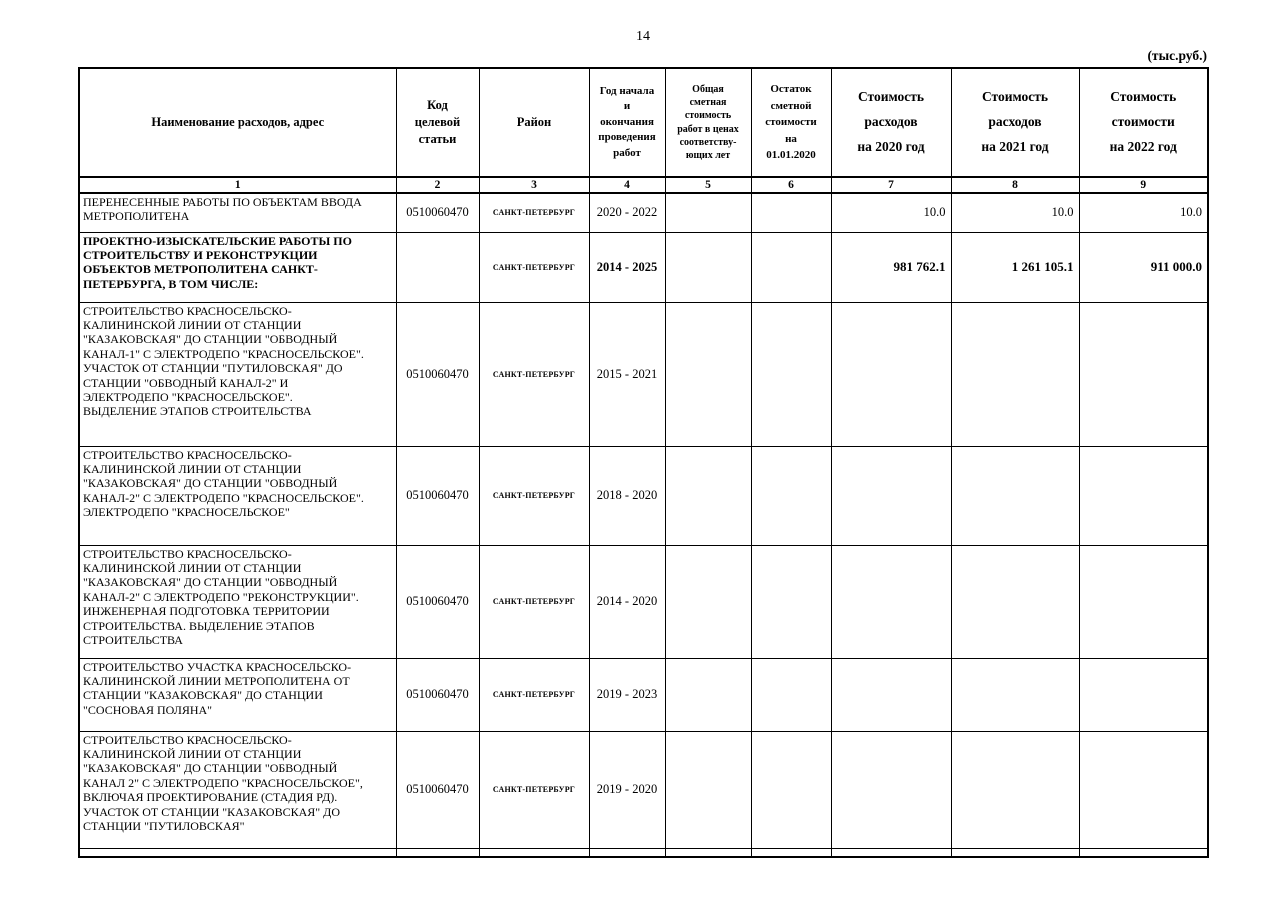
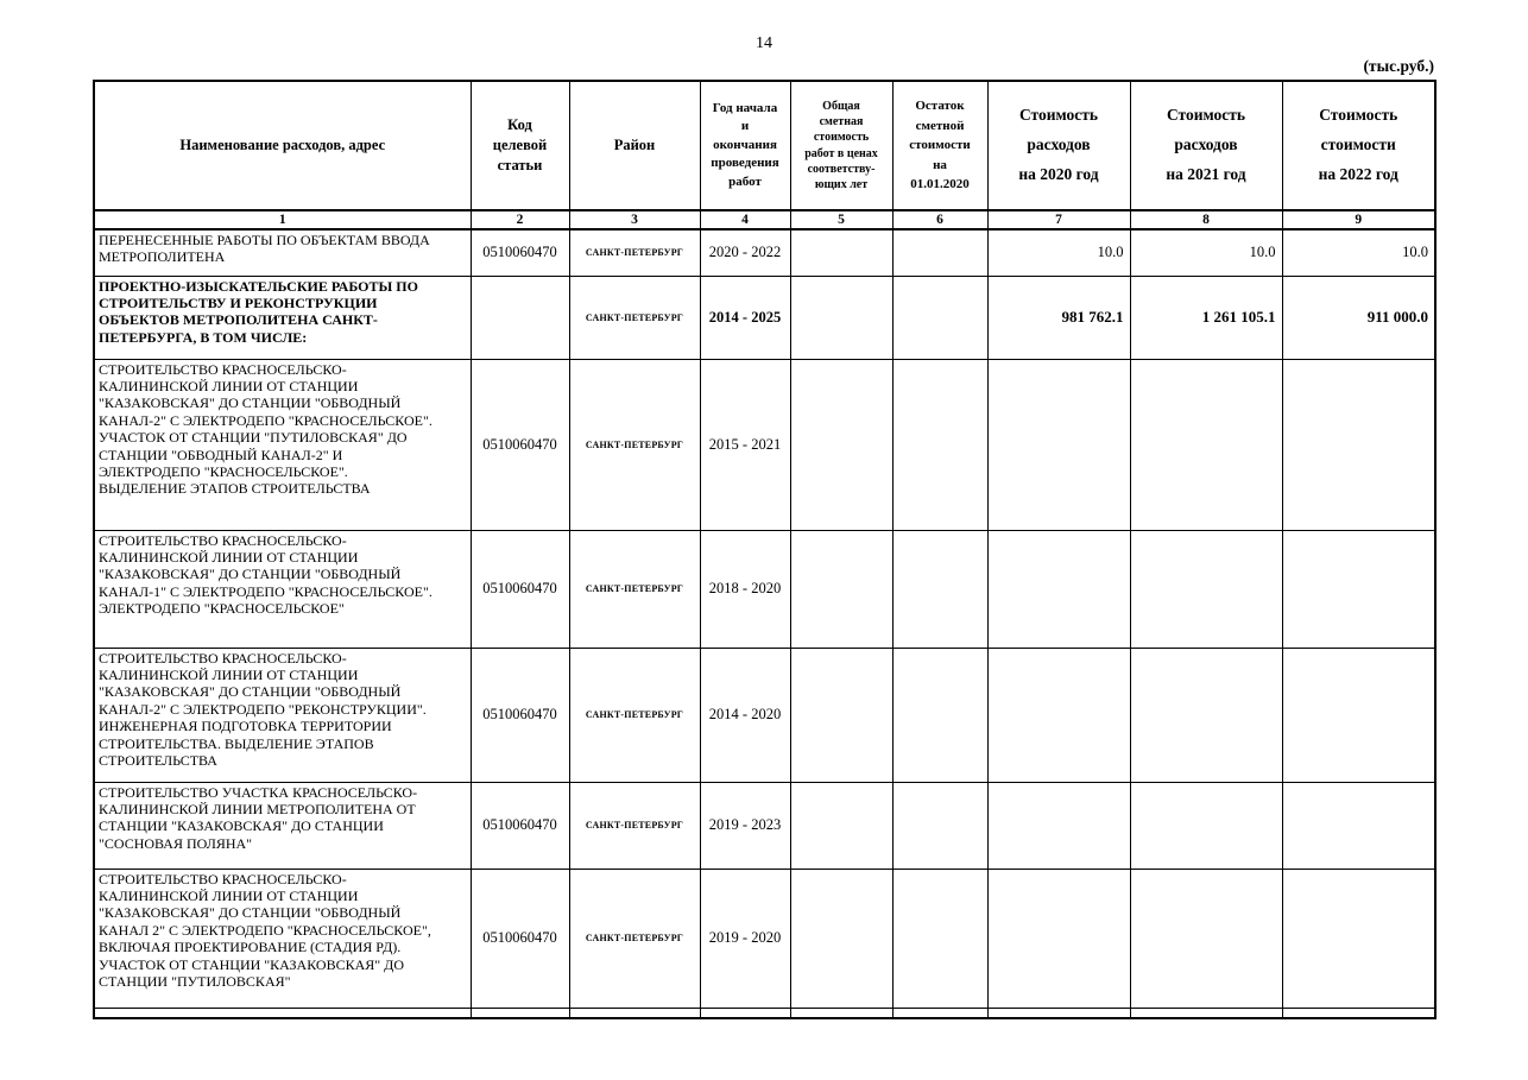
  14
  (тыс.руб.)
  Наименование расходов, адрес	Код целевой статьи	Район	Год начала и окончания проведения работ	Общая сметная стоимость работ в ценах соответству- ющих лет	Остаток сметной стоимости на 01.01.2020	Стоимость расходов на 2020 год	Стоимость расходов на 2021 год	Стоимость стоимости на 2022 год
  1	2	3	4	5	6	7	8	9
  ПЕРЕНЕСЕННЫЕ РАБОТЫ ПО ОБЪЕКТАМ ВВОДА МЕТРОПОЛИТЕНА	0510060470	САНКТ-ПЕТЕРБУРГ	2020 - 2022			10.0	10.0	10.0
  ПРОЕКТНО-ИЗЫСКАТЕЛЬСКИЕ РАБОТЫ ПО СТРОИТЕЛЬСТВУ И РЕКОНСТРУКЦИИ ОБЪЕКТОВ МЕТРОПОЛИТЕНА САНКТ- ПЕТЕРБУРГА, В ТОМ ЧИСЛЕ:		САНКТ-ПЕТЕРБУРГ	2014 - 2025			981 762.1	1 261 105.1	911 000.0
- СТРОИТЕЛЬСТВО КРАСНОСЕЛЬСКО- КАЛИНИНСКОЙ ЛИНИИ ОТ СТАНЦИИ "КАЗАКОВСКАЯ" ДО СТАНЦИИ "ОБВОДНЫЙ КАНАЛ-1" С ЭЛЕКТРОДЕПО "КРАСНОСЕЛЬСКОЕ". УЧАСТОК ОТ СТАНЦИИ "ПУТИЛОВСКАЯ" ДО СТАНЦИИ "ОБВОДНЫЙ КАНАЛ-2" И ЭЛЕКТРОДЕПО "КРАСНОСЕЛЬСКОЕ". ВЫДЕЛЕНИЕ ЭТАПОВ СТРОИТЕЛЬСТВА	0510060470	САНКТ-ПЕТЕРБУРГ	2015 - 2021
+ СТРОИТЕЛЬСТВО КРАСНОСЕЛЬСКО- КАЛИНИНСКОЙ ЛИНИИ ОТ СТАНЦИИ "КАЗАКОВСКАЯ" ДО СТАНЦИИ "ОБВОДНЫЙ КАНАЛ-2" С ЭЛЕКТРОДЕПО "КРАСНОСЕЛЬСКОЕ". УЧАСТОК ОТ СТАНЦИИ "ПУТИЛОВСКАЯ" ДО СТАНЦИИ "ОБВОДНЫЙ КАНАЛ-2" И ЭЛЕКТРОДЕПО "КРАСНОСЕЛЬСКОЕ". ВЫДЕЛЕНИЕ ЭТАПОВ СТРОИТЕЛЬСТВА	0510060470	САНКТ-ПЕТЕРБУРГ	2015 - 2021
- СТРОИТЕЛЬСТВО КРАСНОСЕЛЬСКО- КАЛИНИНСКОЙ ЛИНИИ ОТ СТАНЦИИ "КАЗАКОВСКАЯ" ДО СТАНЦИИ "ОБВОДНЫЙ КАНАЛ-2" С ЭЛЕКТРОДЕПО "КРАСНОСЕЛЬСКОЕ". ЭЛЕКТРОДЕПО "КРАСНОСЕЛЬСКОЕ"	0510060470	САНКТ-ПЕТЕРБУРГ	2018 - 2020
+ СТРОИТЕЛЬСТВО КРАСНОСЕЛЬСКО- КАЛИНИНСКОЙ ЛИНИИ ОТ СТАНЦИИ "КАЗАКОВСКАЯ" ДО СТАНЦИИ "ОБВОДНЫЙ КАНАЛ-1" С ЭЛЕКТРОДЕПО "КРАСНОСЕЛЬСКОЕ". ЭЛЕКТРОДЕПО "КРАСНОСЕЛЬСКОЕ"	0510060470	САНКТ-ПЕТЕРБУРГ	2018 - 2020
  СТРОИТЕЛЬСТВО КРАСНОСЕЛЬСКО- КАЛИНИНСКОЙ ЛИНИИ ОТ СТАНЦИИ "КАЗАКОВСКАЯ" ДО СТАНЦИИ "ОБВОДНЫЙ КАНАЛ-2" С ЭЛЕКТРОДЕПО "РЕКОНСТРУКЦИИ". ИНЖЕНЕРНАЯ ПОДГОТОВКА ТЕРРИТОРИИ СТРОИТЕЛЬСТВА. ВЫДЕЛЕНИЕ ЭТАПОВ СТРОИТЕЛЬСТВА	0510060470	САНКТ-ПЕТЕРБУРГ	2014 - 2020
  СТРОИТЕЛЬСТВО УЧАСТКА КРАСНОСЕЛЬСКО- КАЛИНИНСКОЙ ЛИНИИ МЕТРОПОЛИТЕНА ОТ СТАНЦИИ "КАЗАКОВСКАЯ" ДО СТАНЦИИ "СОСНОВАЯ ПОЛЯНА"	0510060470	САНКТ-ПЕТЕРБУРГ	2019 - 2023
  СТРОИТЕЛЬСТВО КРАСНОСЕЛЬСКО- КАЛИНИНСКОЙ ЛИНИИ ОТ СТАНЦИИ "КАЗАКОВСКАЯ" ДО СТАНЦИИ "ОБВОДНЫЙ КАНАЛ 2" С ЭЛЕКТРОДЕПО "КРАСНОСЕЛЬСКОЕ", ВКЛЮЧАЯ ПРОЕКТИРОВАНИЕ (СТАДИЯ РД). УЧАСТОК ОТ СТАНЦИИ "КАЗАКОВСКАЯ" ДО СТАНЦИИ "ПУТИЛОВСКАЯ"	0510060470	САНКТ-ПЕТЕРБУРГ	2019 - 2020
